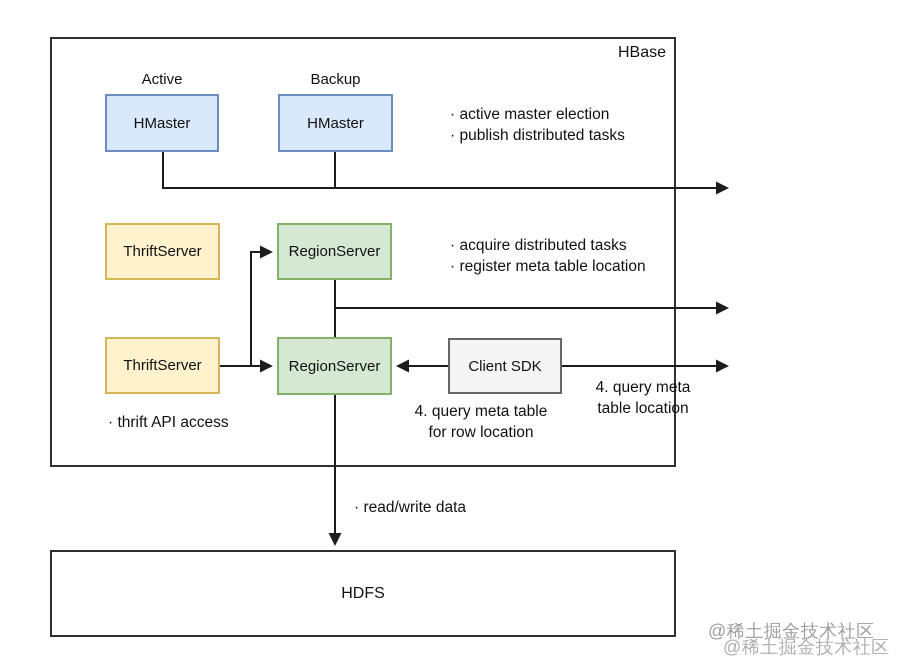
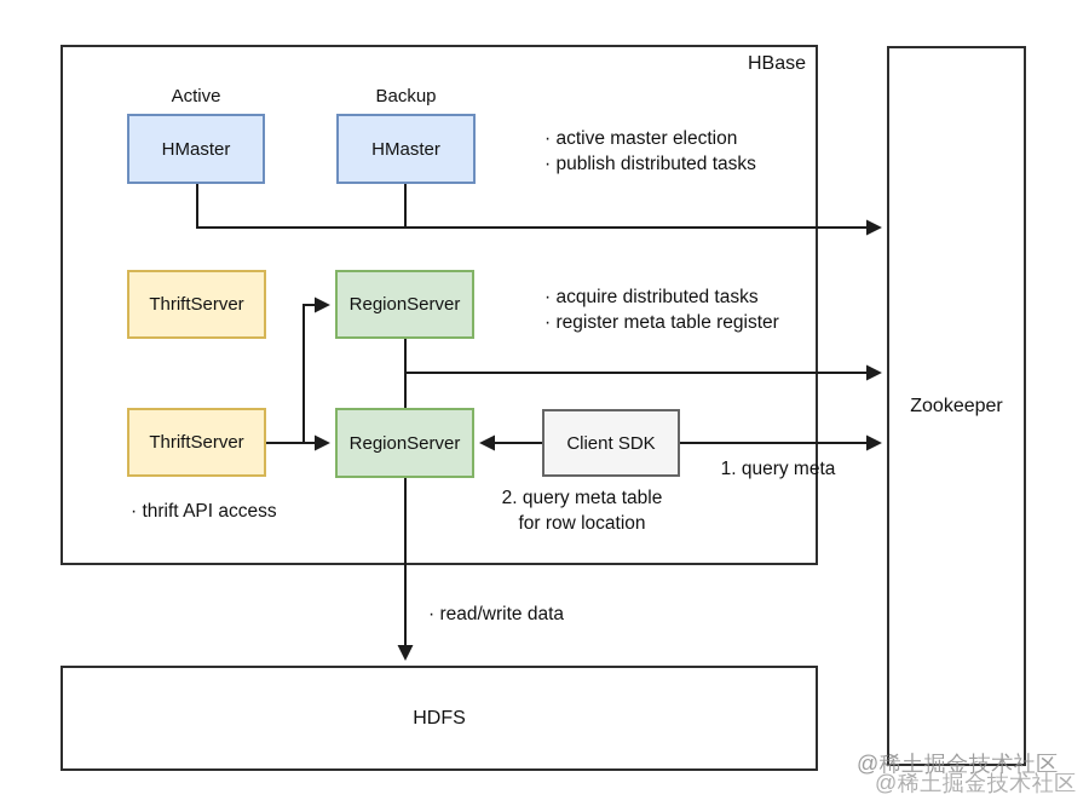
  HBase
+ Zookeeper
  HDFS
  Active
  Backup
  HMaster
  HMaster
  ThriftServer
  RegionServer
  ThriftServer
  RegionServer
  Client SDK
  · active master election
  · publish distributed tasks
  · acquire distributed tasks
- · register meta table location
+ · register meta table register
- 4. query meta
+ 1. query meta
- table location
- 4. query meta table
+ 2. query meta table
  for row location
  · thrift API access
  · read/write data
  @稀土掘金技术社区
  @稀土掘金技术社区
